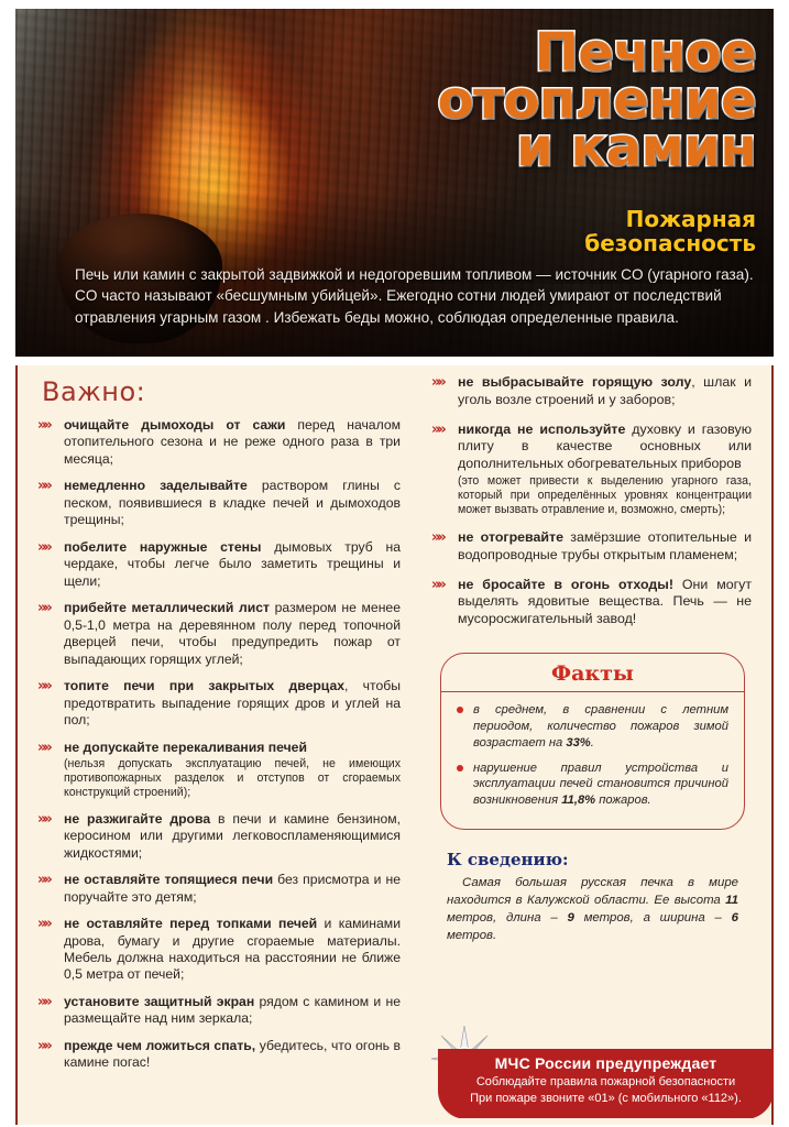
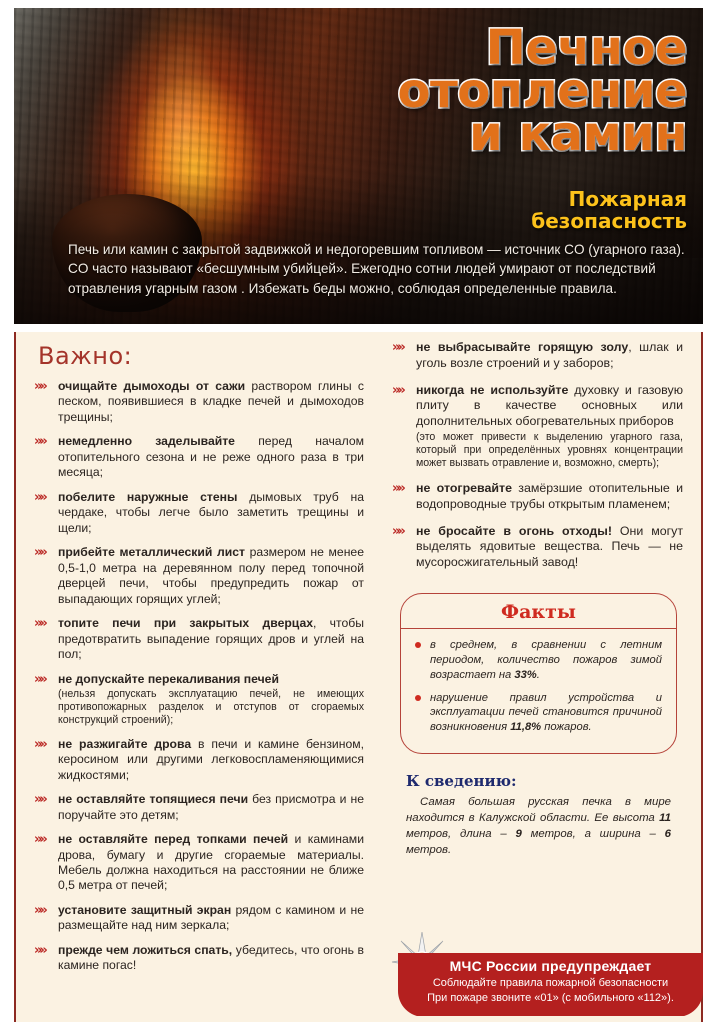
  Печное
  отопление
  и камин
  Пожарная
  безопасность
  Печь или камин с закрытой задвижкой и недогоревшим топливом — источник CO (угарного газа). CO часто называют «бесшумным убийцей». Ежегодно сотни людей умирают от последствий отравления угарным газом . Избежать беды можно, соблюдая определенные правила.
  Важно:
  »»
- очищайте дымоходы от сажи перед началом отопительного сезона и не реже одного раза в три месяца;
+ очищайте дымоходы от сажи раствором глины с песком, появившиеся в кладке печей и дымоходов трещины;
  »»
- немедленно заделывайте раствором глины с песком, появившиеся в кладке печей и дымоходов трещины;
+ немедленно заделывайте перед началом отопительного сезона и не реже одного раза в три месяца;
  »»
  побелите наружные стены дымовых труб на чердаке, чтобы легче было заметить трещины и щели;
  »»
  прибейте металлический лист размером не менее 0,5-1,0 метра на деревянном полу перед топочной дверцей печи, чтобы предупредить пожар от выпадающих горящих углей;
  »»
  топите печи при закрытых дверцах, чтобы предотвратить выпадение горящих дров и углей на пол;
  »»
  не допускайте перекаливания печей
  (нельзя допускать эксплуатацию печей, не имеющих противопожарных разделок и отступов от сгораемых конструкций строений);
  »»
  не разжигайте дрова в печи и камине бензином, керосином или другими легковоспламеняющимися жидкостями;
  »»
  не оставляйте топящиеся печи без присмотра и не поручайте это детям;
  »»
  не оставляйте перед топками печей и каминами дрова, бумагу и другие сгораемые материалы. Мебель должна находиться на расстоянии не ближе 0,5 метра от печей;
  »»
  установите защитный экран рядом с камином и не размещайте над ним зеркала;
  »»
  прежде чем ложиться спать, убедитесь, что огонь в камине погас!
  »»
  не выбрасывайте горящую золу, шлак и уголь возле строений и у заборов;
  »»
  никогда не используйте духовку и газовую плиту в качестве основных или дополнительных обогревательных приборов
  (это может привести к выделению угарного газа, который при определённых уровнях концентрации может вызвать отравление и, возможно, смерть);
  »»
  не отогревайте замёрзшие отопительные и водопроводные трубы открытым пламенем;
  »»
  не бросайте в огонь отходы! Они могут выделять ядовитые вещества. Печь — не мусоросжигательный завод!
  Факты
  в среднем, в сравнении с летним периодом, количество пожаров зимой возрастает на 33%.
  нарушение правил устройства и эксплуатации печей становится причиной возникновения 11,8% пожаров.
  К сведению:
  Самая большая русская печка в мире находится в Калужской области. Ее высота 11 метров, длина – 9 метров, а ширина – 6 метров.
  МЧС России предупреждает
  Соблюдайте правила пожарной безопасности
  При пожаре звоните «01» (с мобильного «112»).
